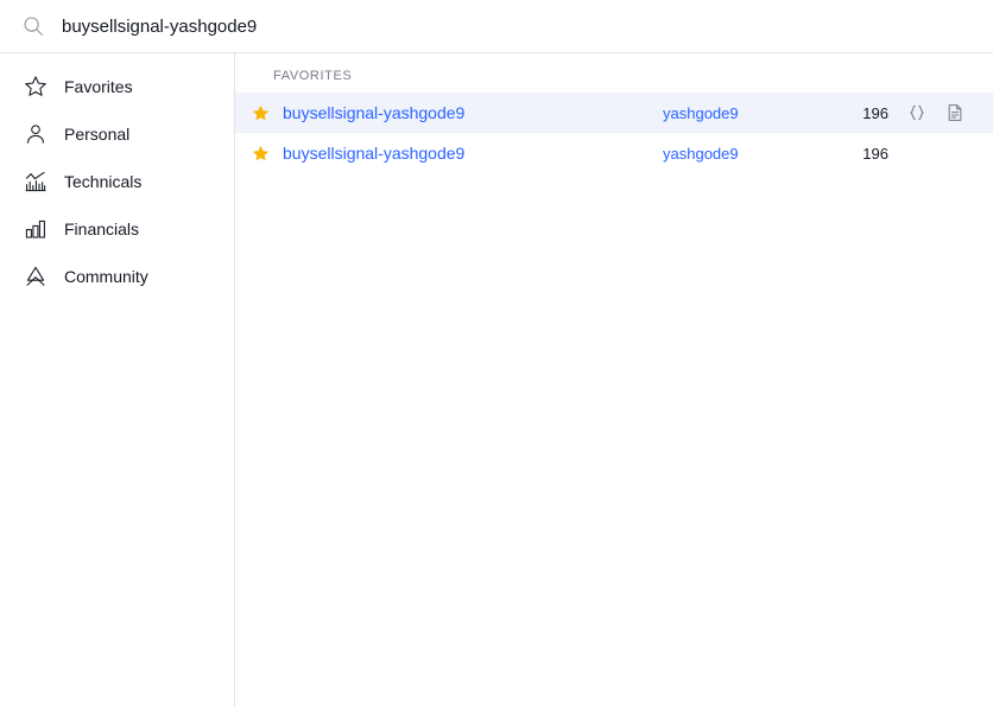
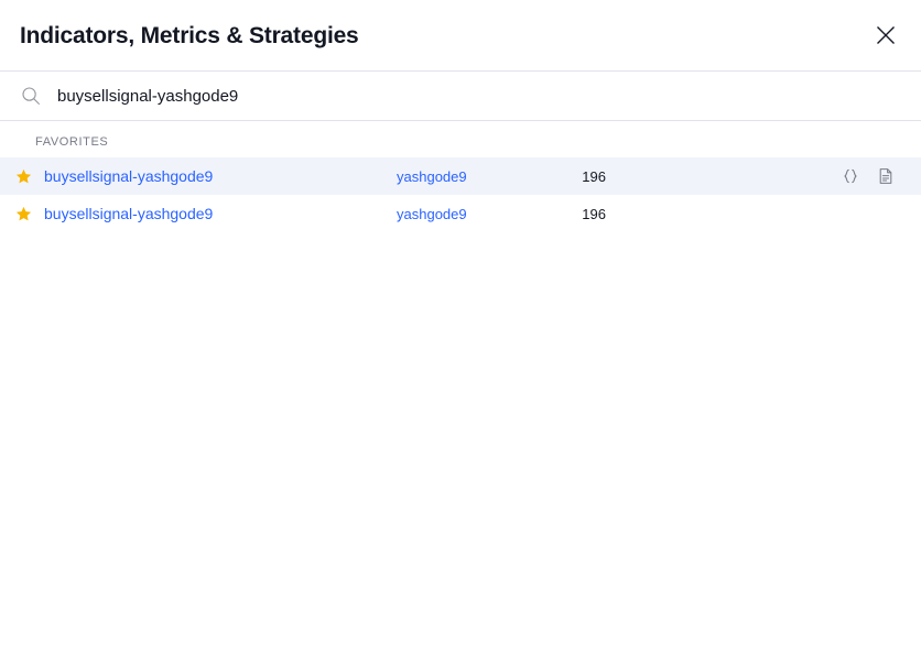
+ Indicators, Metrics & Strategies
  buysellsignal-yashgode9
- Favorites
- Personal
- Technicals
- Financials
- Community
  FAVORITES
  buysellsignal-yashgode9
  yashgode9
  196
  buysellsignal-yashgode9
  yashgode9
  196
